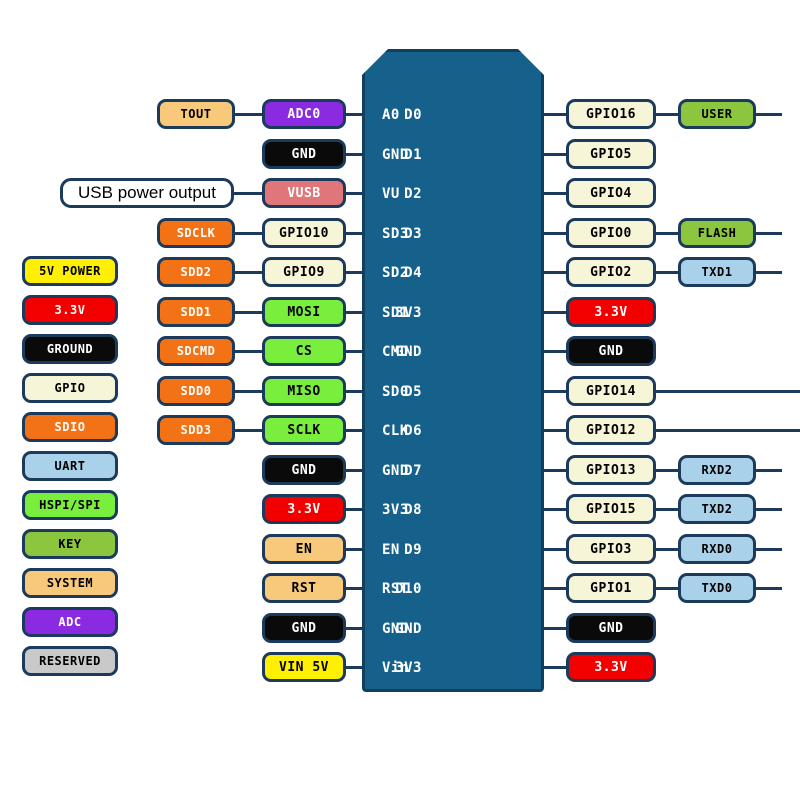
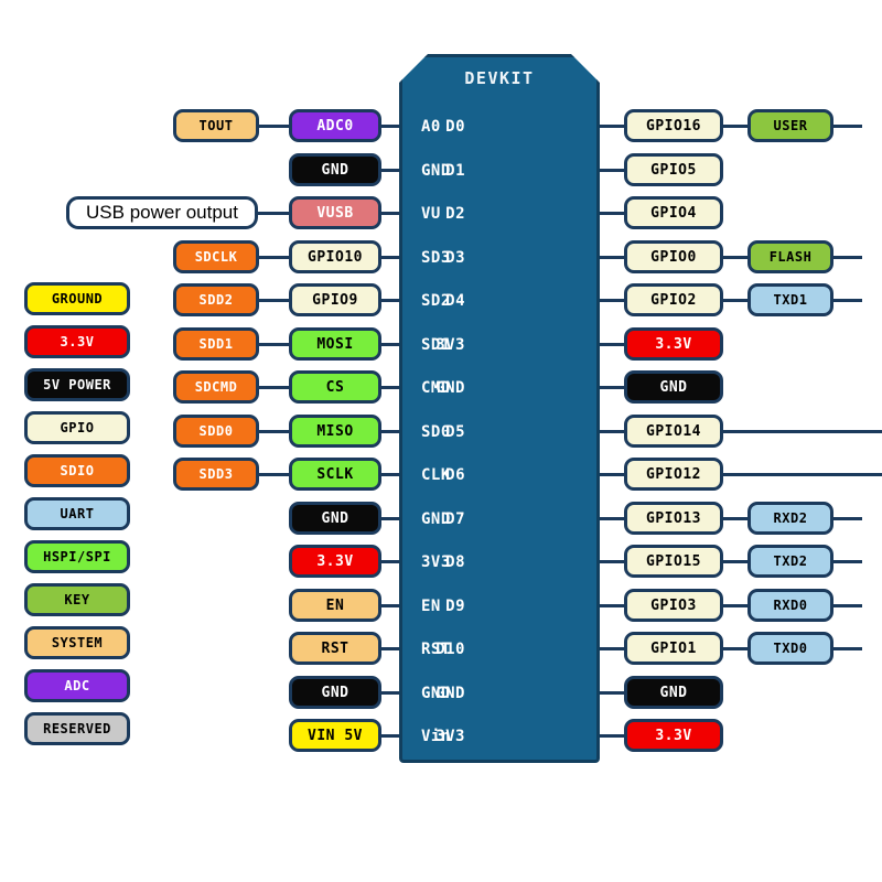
+ DEVKIT
  A0
  GND
  VU
  SD3
  SD2
  SD1
  CMD
  SD0
  CLK
  GND
  3V3
  EN
  RST
  GND
  Vin
  D0
  D1
  D2
  D3
  D4
  3V3
  GND
  D5
  D6
  D7
  D8
  D9
  D10
  GND
  3V3
- 5V POWER
+ GROUND
  3.3V
- GROUND
+ 5V POWER
  GPIO
  SDIO
  UART
  HSPI/SPI
  KEY
  SYSTEM
  ADC
  RESERVED
  ADC0
  GND
  VUSB
  GPIO10
  GPIO9
  MOSI
  CS
  MISO
  SCLK
  GND
  3.3V
  EN
  RST
  GND
  VIN 5V
  TOUT
  SDCLK
  SDD2
  SDD1
  SDCMD
  SDD0
  SDD3
  USB power output
  GPIO16
  GPIO5
  GPIO4
  GPIO0
  GPIO2
  3.3V
  GND
  GPIO14
  GPIO12
  GPIO13
  GPIO15
  GPIO3
  GPIO1
  GND
  3.3V
  USER
  FLASH
  TXD1
  RXD2
  TXD2
  RXD0
  TXD0
